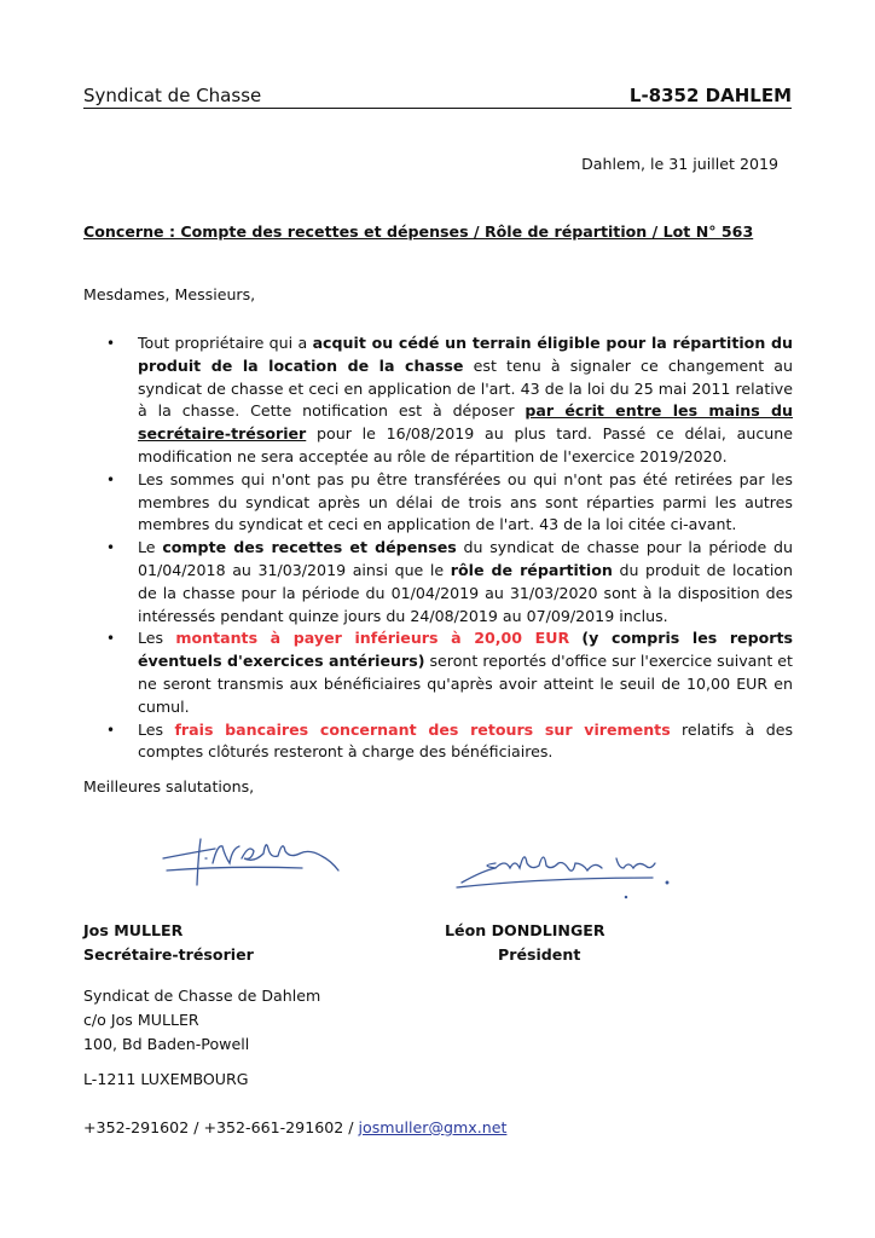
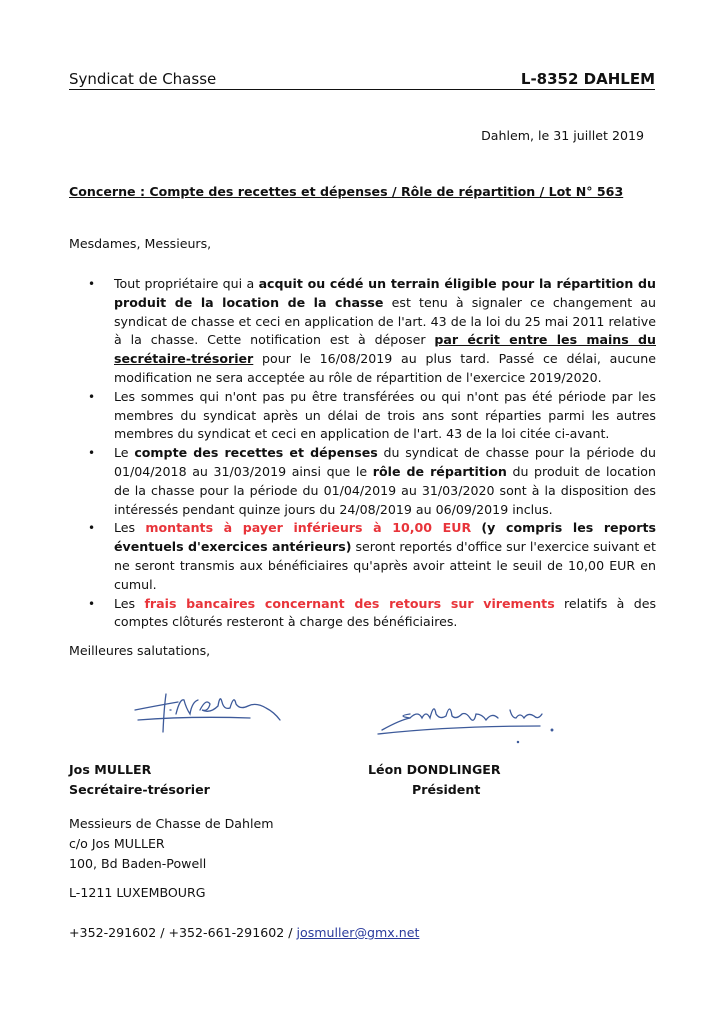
  Syndicat de Chasse
  L-8352 DAHLEM
  Dahlem, le 31 juillet 2019
  Concerne : Compte des recettes et dépenses / Rôle de répartition / Lot N° 563
  Mesdames, Messieurs,
  •
  Tout propriétaire qui a acquit ou cédé un terrain éligible pour la répartition du produit de la location de la chasse est tenu à signaler ce changement au syndicat de chasse et ceci en application de l'art. 43 de la loi du 25 mai 2011 relative à la chasse. Cette notification est à déposer par écrit entre les mains du secrétaire-trésorier pour le 16/08/2019 au plus tard. Passé ce délai, aucune modification ne sera acceptée au rôle de répartition de l'exercice 2019/2020.
  •
- Les sommes qui n'ont pas pu être transférées ou qui n'ont pas été retirées par les membres du syndicat après un délai de trois ans sont réparties parmi les autres membres du syndicat et ceci en application de l'art. 43 de la loi citée ci-avant.
+ Les sommes qui n'ont pas pu être transférées ou qui n'ont pas été période par les membres du syndicat après un délai de trois ans sont réparties parmi les autres membres du syndicat et ceci en application de l'art. 43 de la loi citée ci-avant.
  •
- Le compte des recettes et dépenses du syndicat de chasse pour la période du 01/04/2018 au 31/03/2019 ainsi que le rôle de répartition du produit de location de la chasse pour la période du 01/04/2019 au 31/03/2020 sont à la disposition des intéressés pendant quinze jours du 24/08/2019 au 07/09/2019 inclus.
+ Le compte des recettes et dépenses du syndicat de chasse pour la période du 01/04/2018 au 31/03/2019 ainsi que le rôle de répartition du produit de location de la chasse pour la période du 01/04/2019 au 31/03/2020 sont à la disposition des intéressés pendant quinze jours du 24/08/2019 au 06/09/2019 inclus.
  •
- Les montants à payer inférieurs à 20,00 EUR (y compris les reports éventuels d'exercices antérieurs) seront reportés d'office sur l'exercice suivant et ne seront transmis aux bénéficiaires qu'après avoir atteint le seuil de 10,00 EUR en cumul.
+ Les montants à payer inférieurs à 10,00 EUR (y compris les reports éventuels d'exercices antérieurs) seront reportés d'office sur l'exercice suivant et ne seront transmis aux bénéficiaires qu'après avoir atteint le seuil de 10,00 EUR en cumul.
  •
  Les frais bancaires concernant des retours sur virements relatifs à des comptes clôturés resteront à charge des bénéficiaires.
  Meilleures salutations,
  Jos MULLER
  Secrétaire-trésorier
  Léon DONDLINGER
  Président
- Syndicat de Chasse de Dahlem
+ Messieurs de Chasse de Dahlem
  c/o Jos MULLER
  100, Bd Baden-Powell
  L-1211 LUXEMBOURG
  +352-291602 / +352-661-291602 / josmuller@gmx.net
